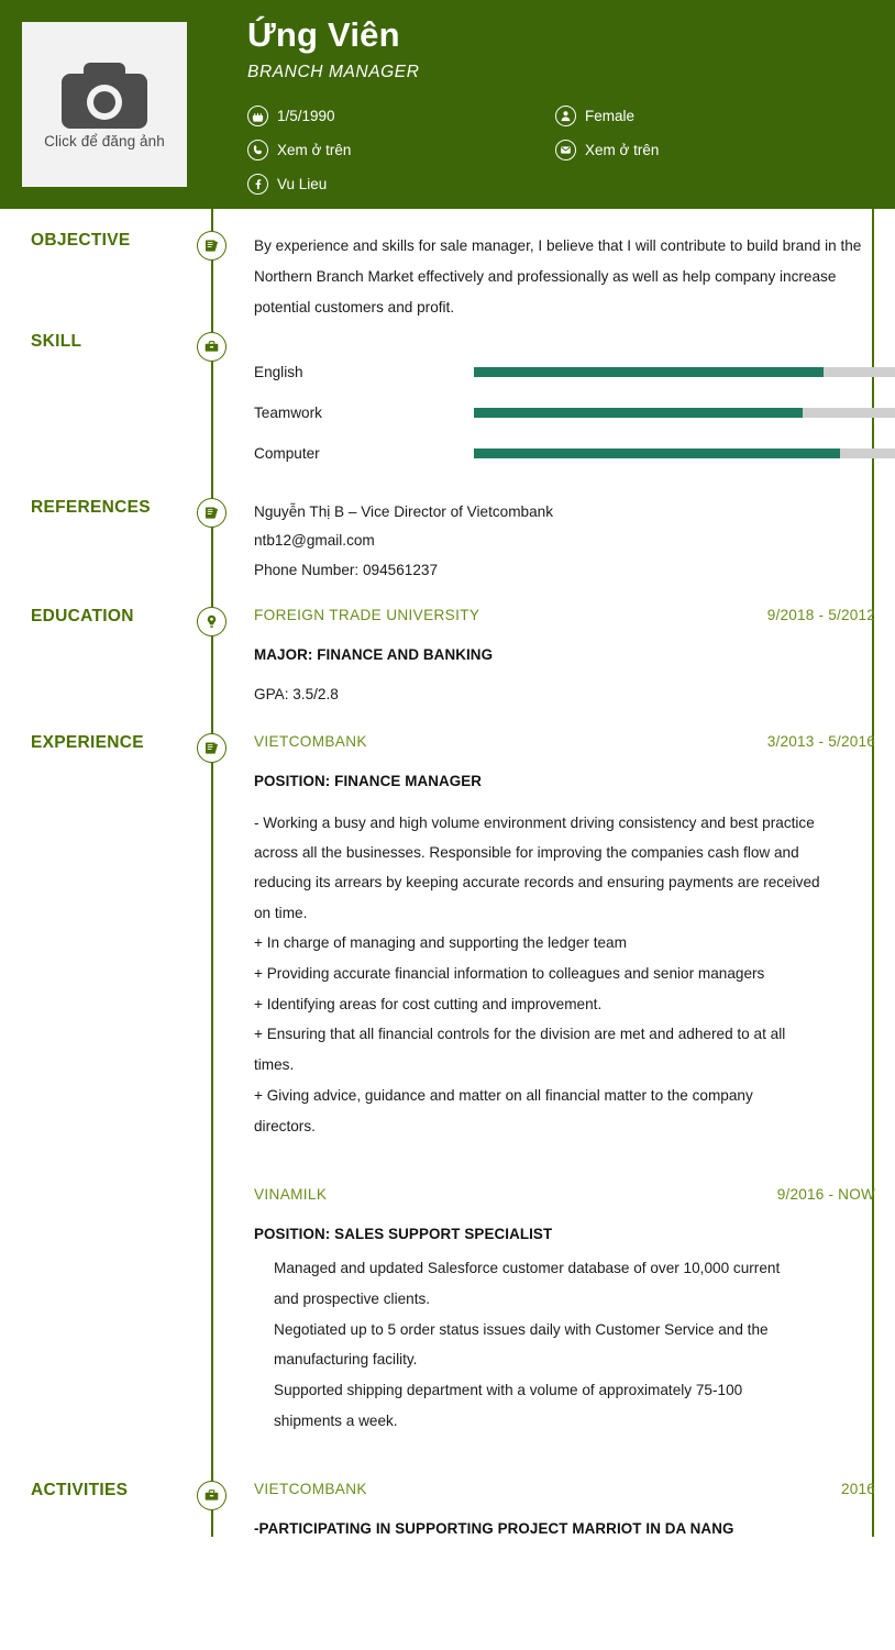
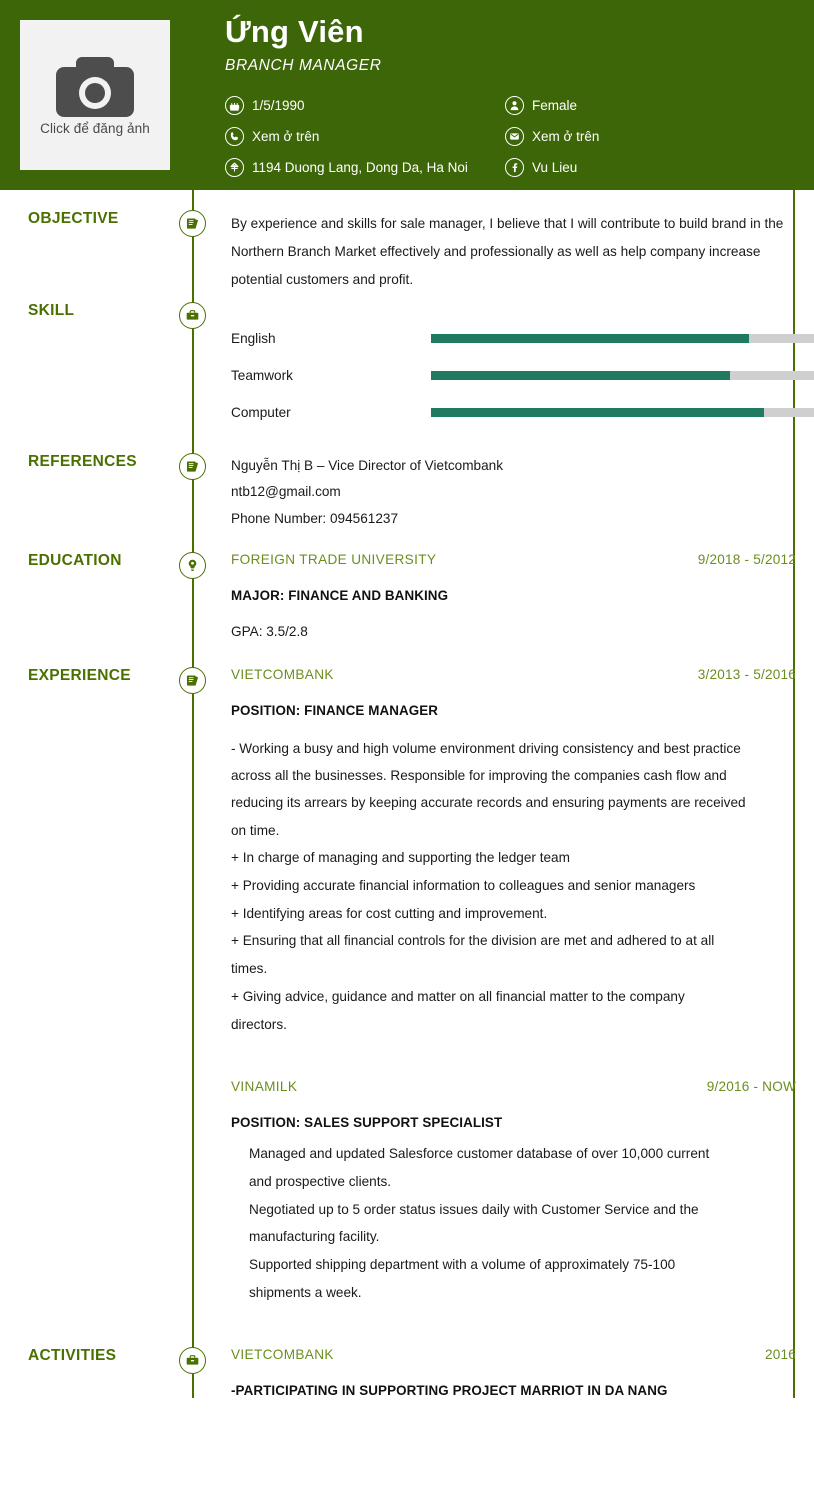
  Click để đăng ảnh
  Ứng Viên
  BRANCH MANAGER
  1/5/1990
  Female
  Xem ở trên
  Xem ở trên
+ 1194 Duong Lang, Dong Da, Ha Noi
  Vu Lieu
  OBJECTIVE
  By experience and skills for sale manager, I believe that I will contribute to build brand in the
  Northern Branch Market effectively and professionally as well as help company increase
  potential customers and profit.
  SKILL
  English
  Teamwork
  Computer
  REFERENCES
  Nguyễn Thị B – Vice Director of Vietcombank
  ntb12@gmail.com
  Phone Number: 094561237
  EDUCATION
  FOREIGN TRADE UNIVERSITY
  9/2018 - 5/2012
  MAJOR: FINANCE AND BANKING
  GPA: 3.5/2.8
  EXPERIENCE
  VIETCOMBANK
  3/2013 - 5/2016
  POSITION: FINANCE MANAGER
  - Working a busy and high volume environment driving consistency and best practice
  across all the businesses. Responsible for improving the companies cash flow and
  reducing its arrears by keeping accurate records and ensuring payments are received
  on time.
  + In charge of managing and supporting the ledger team
  + Providing accurate financial information to colleagues and senior managers
  + Identifying areas for cost cutting and improvement.
  + Ensuring that all financial controls for the division are met and adhered to at all
  times.
  + Giving advice, guidance and matter on all financial matter to the company
  directors.
  VINAMILK
  9/2016 - NOW
  POSITION: SALES SUPPORT SPECIALIST
  Managed and updated Salesforce customer database of over 10,000 current
  and prospective clients.
  Negotiated up to 5 order status issues daily with Customer Service and the
  manufacturing facility.
  Supported shipping department with a volume of approximately 75-100
  shipments a week.
  ACTIVITIES
  VIETCOMBANK
  2016
  -PARTICIPATING IN SUPPORTING PROJECT MARRIOT IN DA NANG
